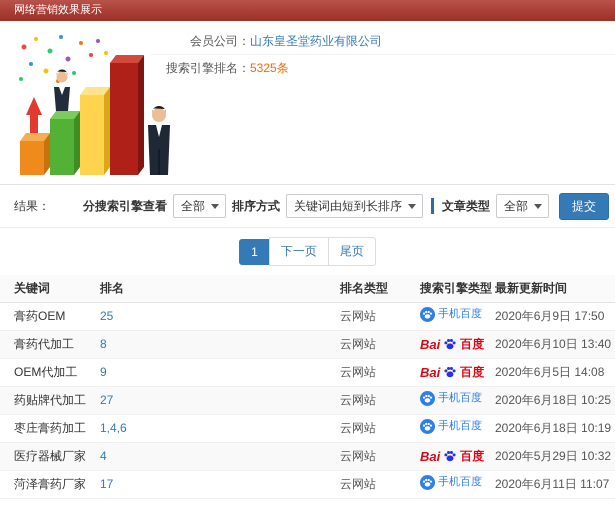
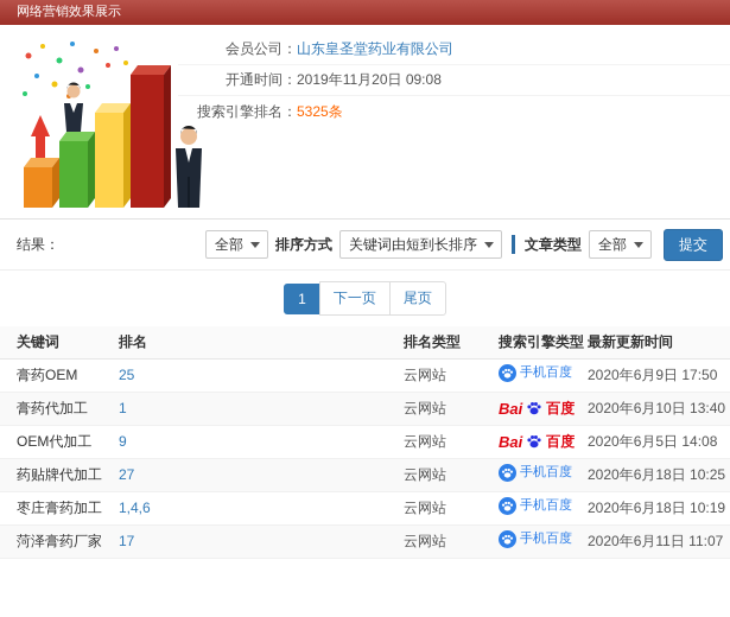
  网络营销效果展示
  会员公司：
  山东皇圣堂药业有限公司
+ 开通时间：
+ 2019年11月20日 09:08
  搜索引擎排名：
  5325条
  结果：
- 分搜索引擎查看
  全部
  排序方式
  关键词由短到长排序
  文章类型
  全部
  提交
  1
  下一页
  尾页
  关键词	排名	排名类型	搜索引擎类型	最新更新时间
  膏药OEM	25	云网站	手机百度	2020年6月9日 17:50
- 膏药代加工	8	云网站	Bai 百度	2020年6月10日 13:40
+ 膏药代加工	1	云网站	Bai 百度	2020年6月10日 13:40
  OEM代加工	9	云网站	Bai 百度	2020年6月5日 14:08
  药贴牌代加工	27	云网站	手机百度	2020年6月18日 10:25
  枣庄膏药加工	1,4,6	云网站	手机百度	2020年6月18日 10:19
- 医疗器械厂家	4	云网站	Bai 百度	2020年5月29日 10:32
  菏泽膏药厂家	17	云网站	手机百度	2020年6月11日 11:07
